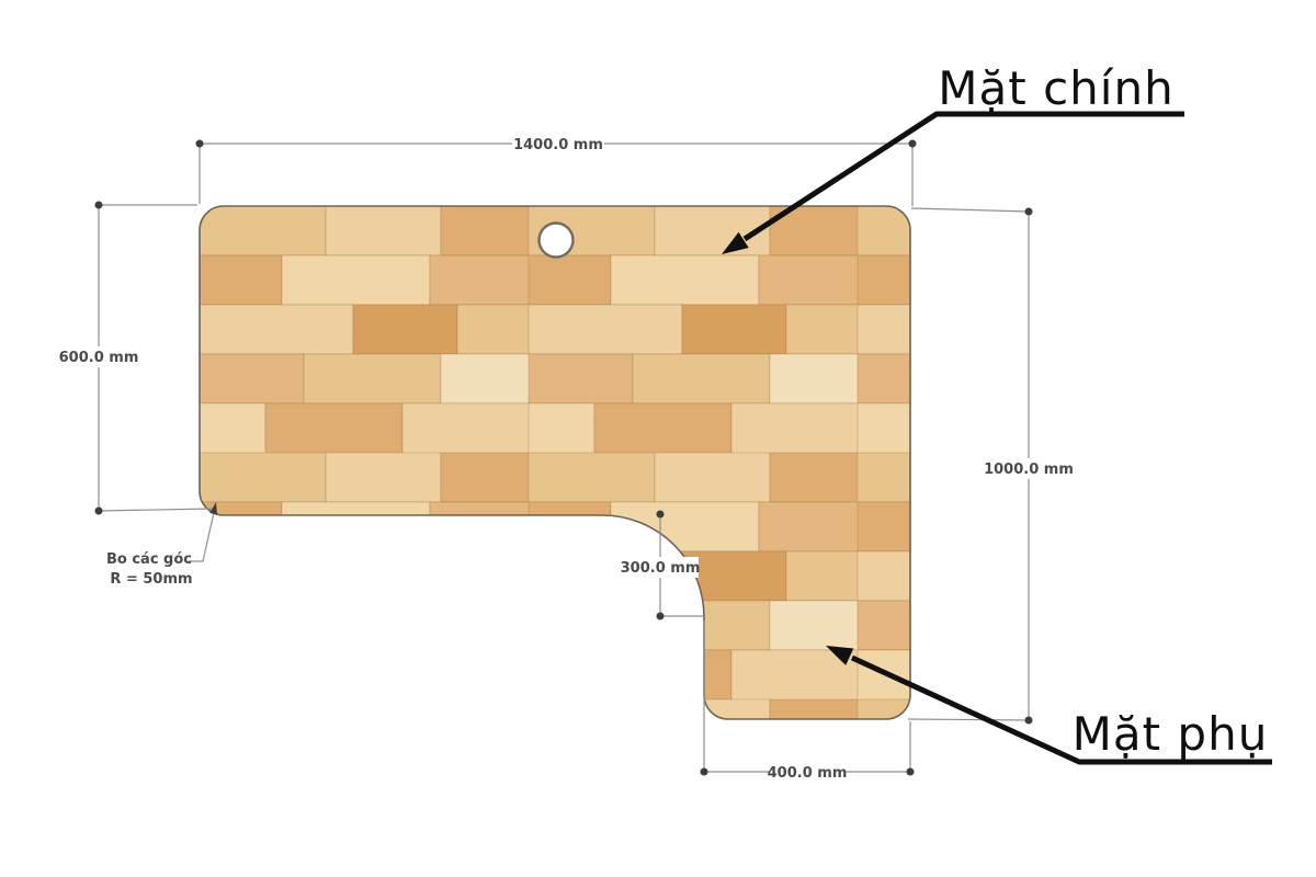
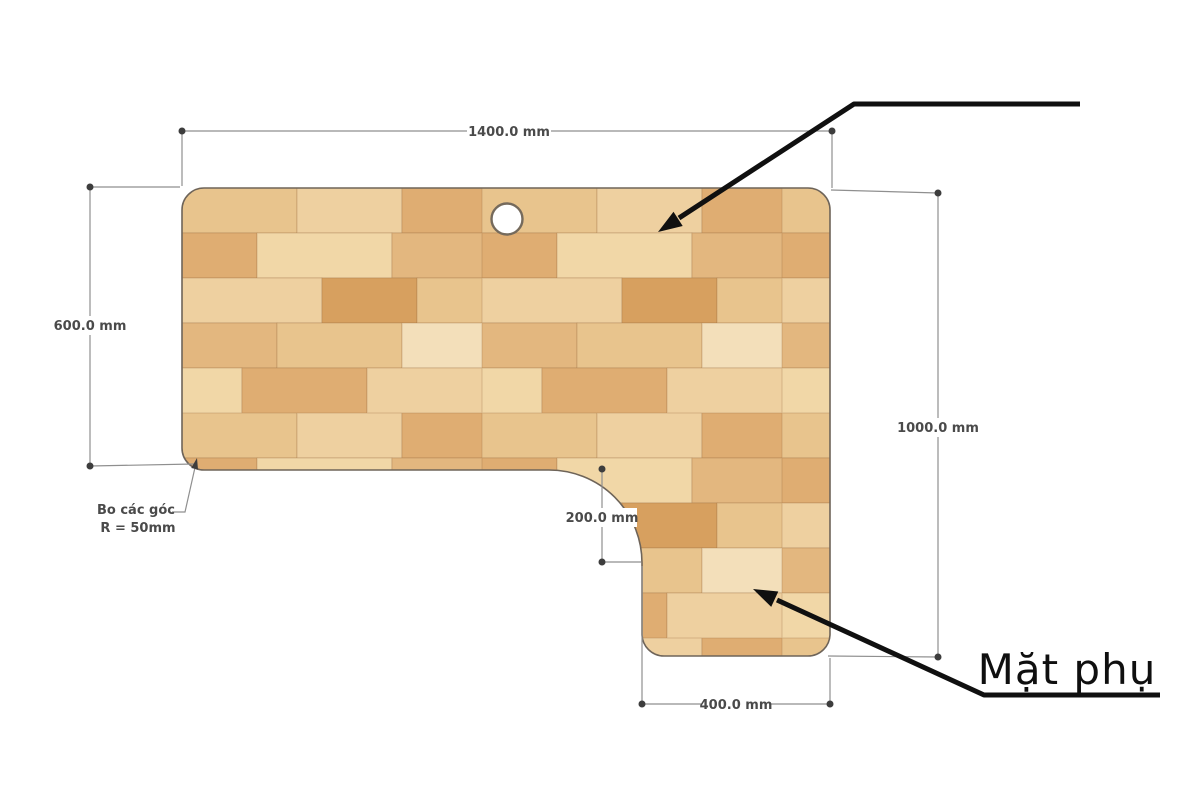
  1400.0 mm
  600.0 mm
  1000.0 mm
- 300.0 mm
+ 200.0 mm
  400.0 mm
  Bo các góc
  R = 50mm
- Mặt chính
  Mặt phụ
